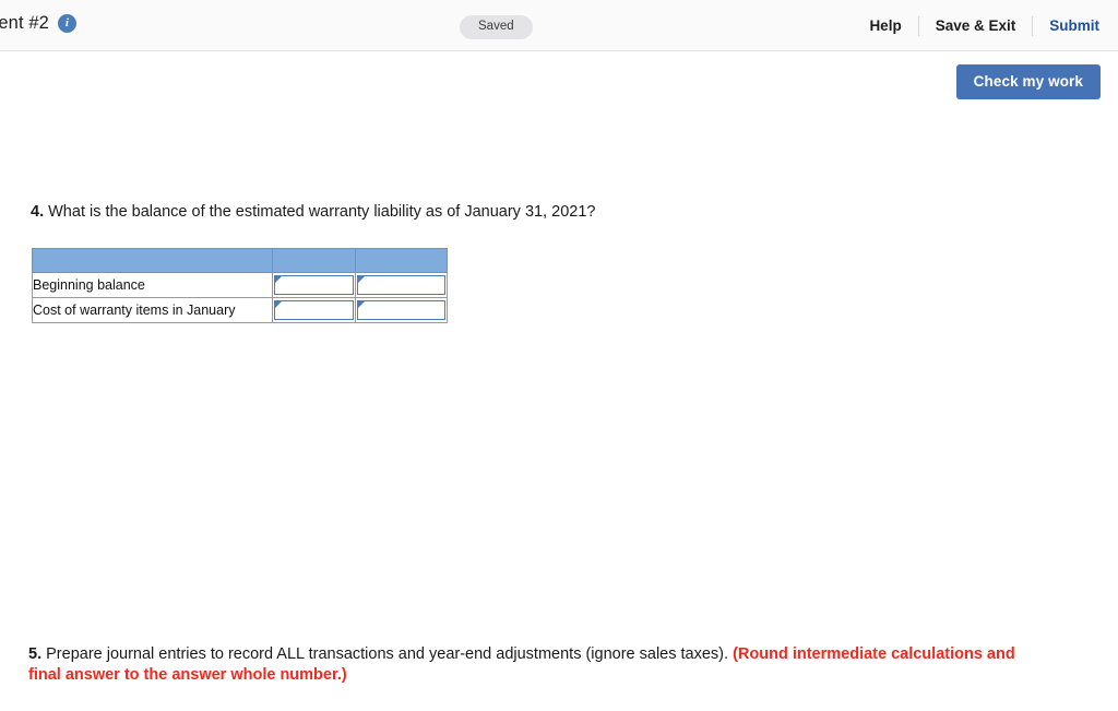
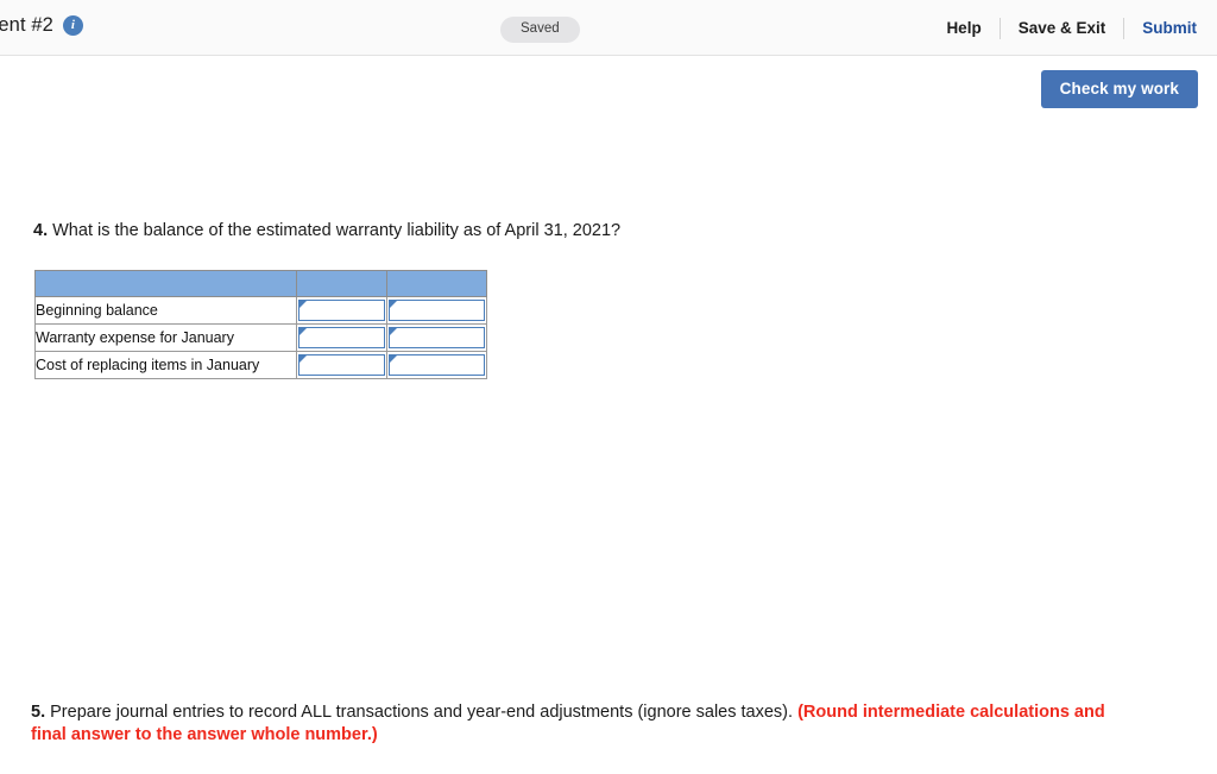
  i
  Saved
  Help
  Save & Exit
  Submit
  Check my work
- 4. What is the balance of the estimated warranty liability as of January 31, 2021?
+ 4. What is the balance of the estimated warranty liability as of April 31, 2021?
  Beginning balance
+ Warranty expense for January
- Cost of warranty items in January
+ Cost of replacing items in January
  5. Prepare journal entries to record ALL transactions and year-end adjustments (ignore sales taxes). (Round intermediate calculations and final answer to the answer whole number.)
